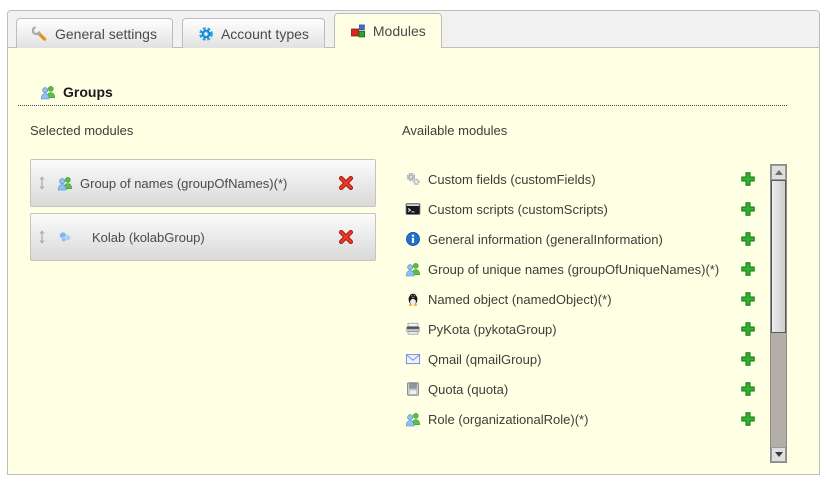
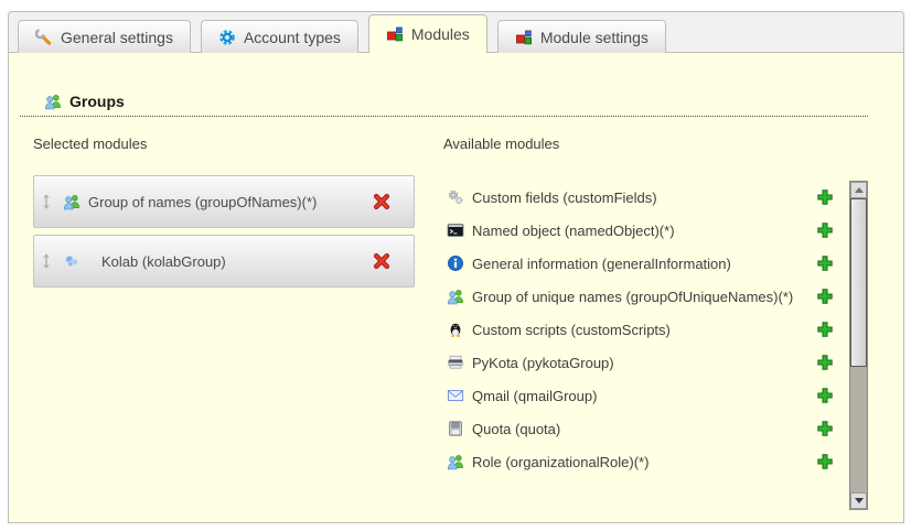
  General settings
  Account types
  Modules
+ Module settings
  Groups
  Selected modules
  Group of names (groupOfNames)(*)
  Kolab (kolabGroup)
  Available modules
  Custom fields (customFields)
- Custom scripts (customScripts)
+ Named object (namedObject)(*)
  General information (generalInformation)
  Group of unique names (groupOfUniqueNames)(*)
- Named object (namedObject)(*)
+ Custom scripts (customScripts)
  PyKota (pykotaGroup)
  Qmail (qmailGroup)
  Quota (quota)
  Role (organizationalRole)(*)
